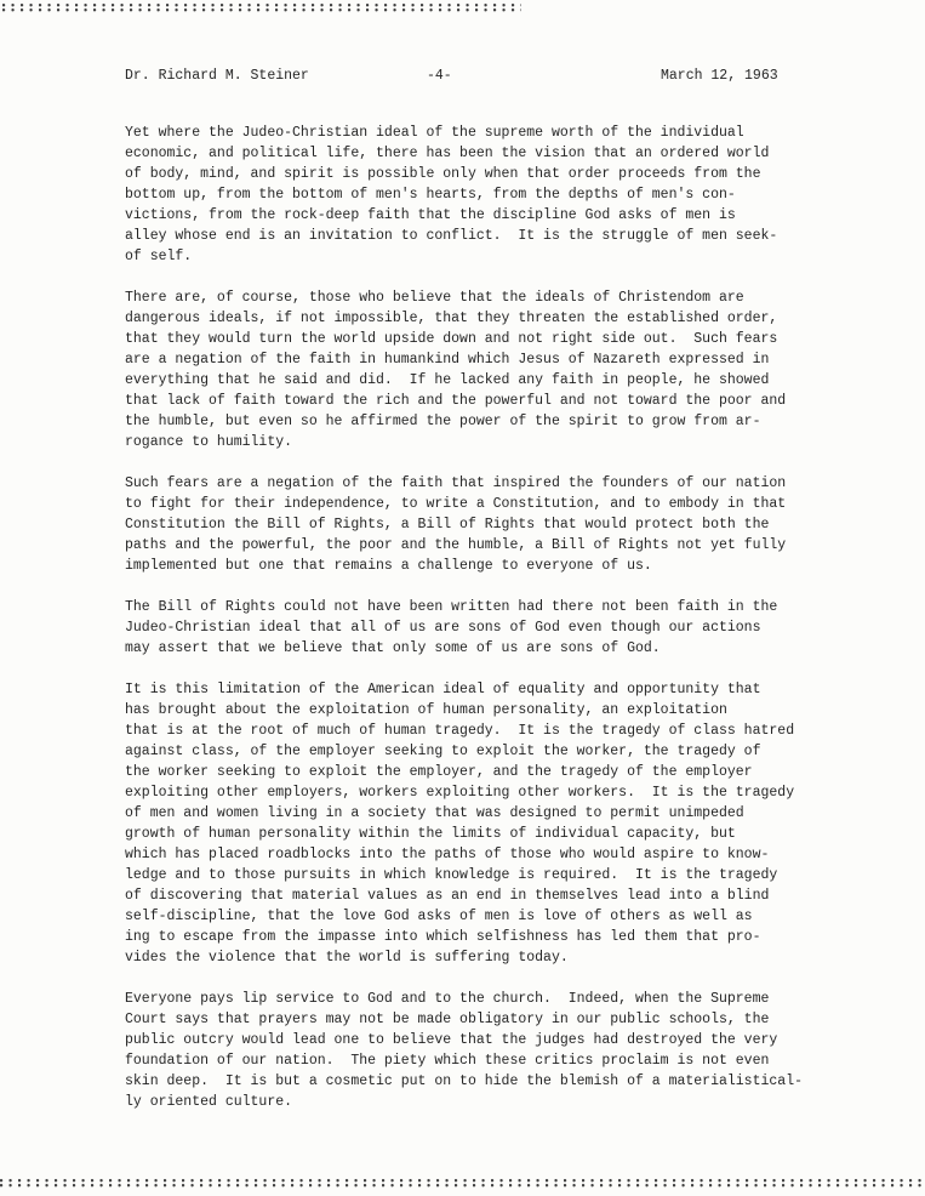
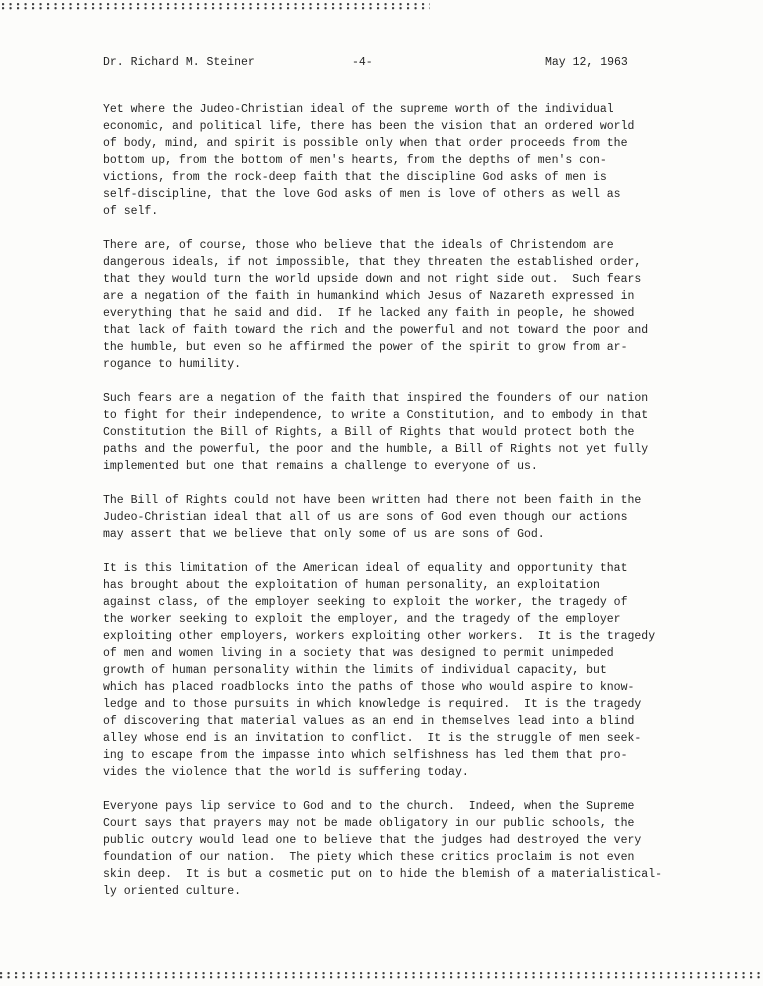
  Dr. Richard M. Steiner
  -4-
- March 12, 1963
+ May 12, 1963
  Yet where the Judeo-Christian ideal of the supreme worth of the individual
  economic, and political life, there has been the vision that an ordered world
  of body, mind, and spirit is possible only when that order proceeds from the
  bottom up, from the bottom of men's hearts, from the depths of men's con-
  victions, from the rock-deep faith that the discipline God asks of men is
- alley whose end is an invitation to conflict. It is the struggle of men seek-
+ self-discipline, that the love God asks of men is love of others as well as
  of self.
  There are, of course, those who believe that the ideals of Christendom are
  dangerous ideals, if not impossible, that they threaten the established order,
  that they would turn the world upside down and not right side out. Such fears
  are a negation of the faith in humankind which Jesus of Nazareth expressed in
  everything that he said and did. If he lacked any faith in people, he showed
  that lack of faith toward the rich and the powerful and not toward the poor and
  the humble, but even so he affirmed the power of the spirit to grow from ar-
  rogance to humility.
  Such fears are a negation of the faith that inspired the founders of our nation
  to fight for their independence, to write a Constitution, and to embody in that
  Constitution the Bill of Rights, a Bill of Rights that would protect both the
  paths and the powerful, the poor and the humble, a Bill of Rights not yet fully
  implemented but one that remains a challenge to everyone of us.
  The Bill of Rights could not have been written had there not been faith in the
  Judeo-Christian ideal that all of us are sons of God even though our actions
  may assert that we believe that only some of us are sons of God.
  It is this limitation of the American ideal of equality and opportunity that
  has brought about the exploitation of human personality, an exploitation
- that is at the root of much of human tragedy. It is the tragedy of class hatred
  against class, of the employer seeking to exploit the worker, the tragedy of
  the worker seeking to exploit the employer, and the tragedy of the employer
  exploiting other employers, workers exploiting other workers. It is the tragedy
  of men and women living in a society that was designed to permit unimpeded
  growth of human personality within the limits of individual capacity, but
  which has placed roadblocks into the paths of those who would aspire to know-
  ledge and to those pursuits in which knowledge is required. It is the tragedy
  of discovering that material values as an end in themselves lead into a blind
- self-discipline, that the love God asks of men is love of others as well as
+ alley whose end is an invitation to conflict. It is the struggle of men seek-
  ing to escape from the impasse into which selfishness has led them that pro-
  vides the violence that the world is suffering today.
  Everyone pays lip service to God and to the church. Indeed, when the Supreme
  Court says that prayers may not be made obligatory in our public schools, the
  public outcry would lead one to believe that the judges had destroyed the very
  foundation of our nation. The piety which these critics proclaim is not even
  skin deep. It is but a cosmetic put on to hide the blemish of a materialistical-
  ly oriented culture.
